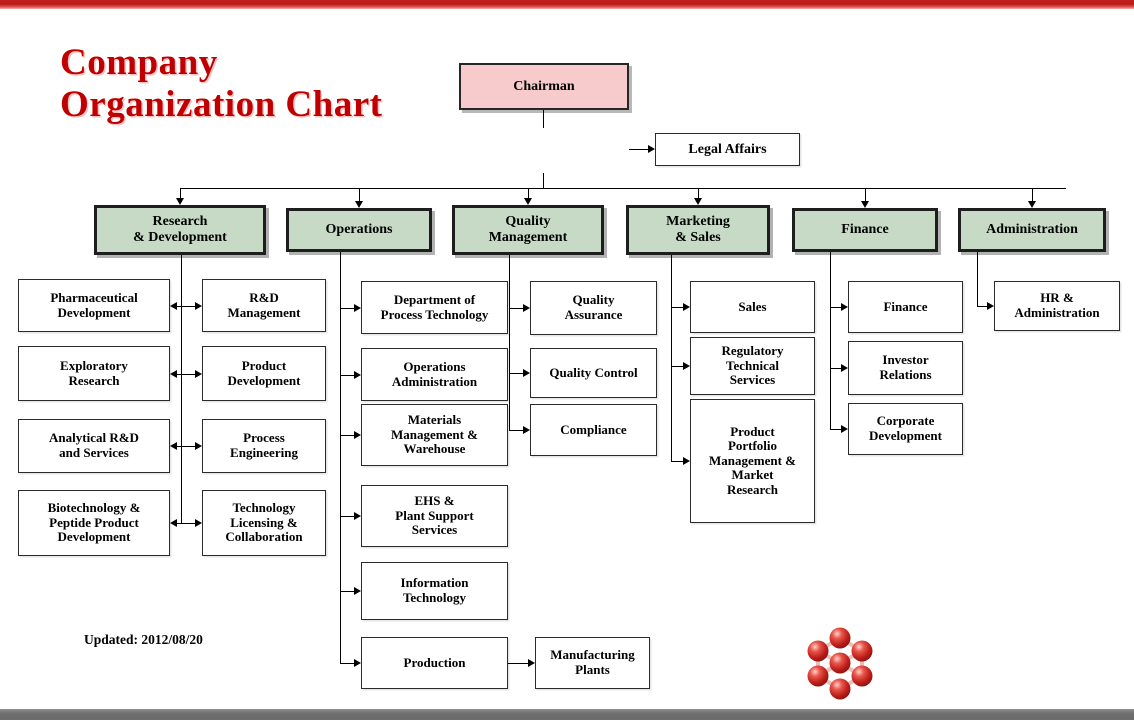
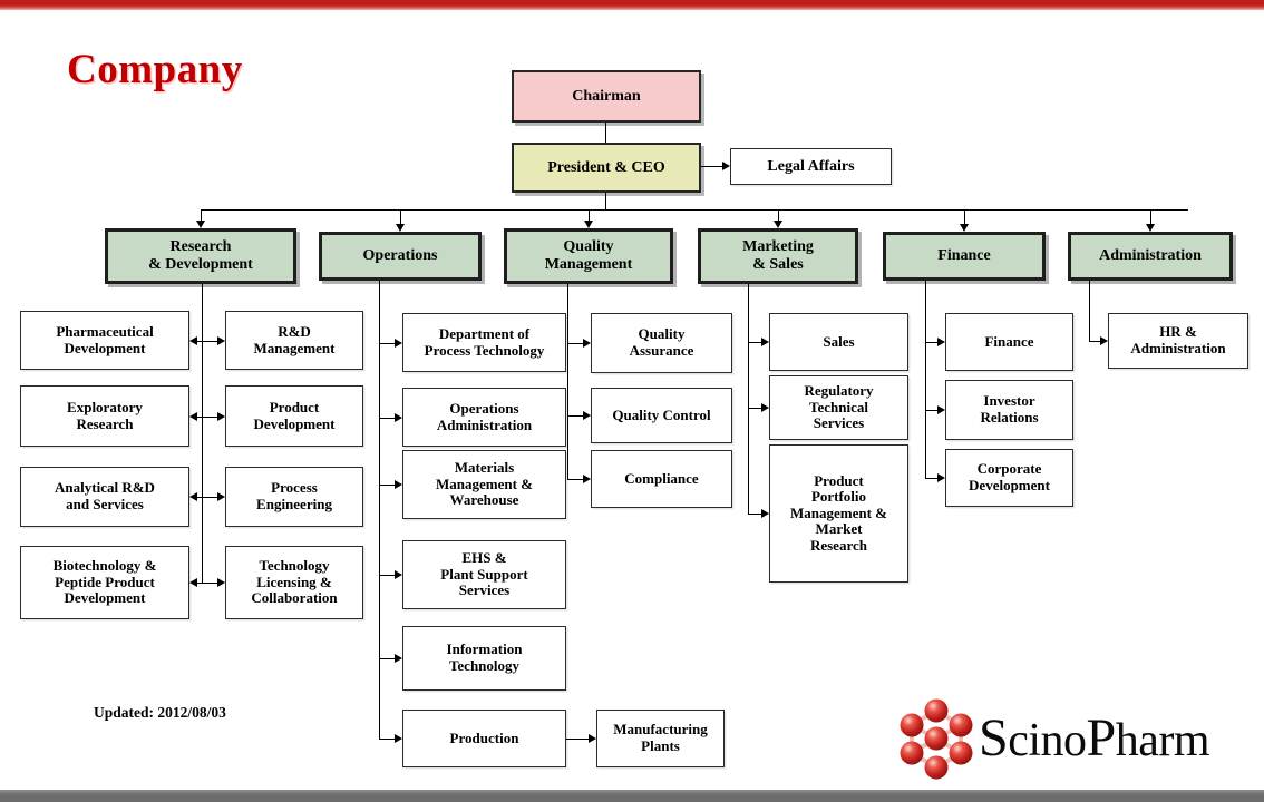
  Company
- Organization Chart
  Chairman
+ President & CEO
  Legal Affairs
  Research
  & Development
  Operations
  Quality
  Management
  Marketing
  & Sales
  Finance
  Administration
  Pharmaceutical
  Development
  R&D
  Management
  Exploratory
  Research
  Product
  Development
  Analytical R&D
  and Services
  Process
  Engineering
  Biotechnology &
  Peptide Product
  Development
  Technology
  Licensing &
  Collaboration
  Department of
  Process Technology
  Operations
  Administration
  Materials
  Management &
  Warehouse
  EHS &
  Plant Support
  Services
  Information
  Technology
  Production
  Manufacturing
  Plants
  Quality
  Assurance
  Quality Control
  Compliance
  Sales
  Regulatory
  Technical
  Services
  Product
  Portfolio
  Management &
  Market
  Research
  Finance
  Investor
  Relations
  Corporate
  Development
  HR &
  Administration
- Updated: 2012/08/20
+ Updated: 2012/08/03
+ ScinoPharm
